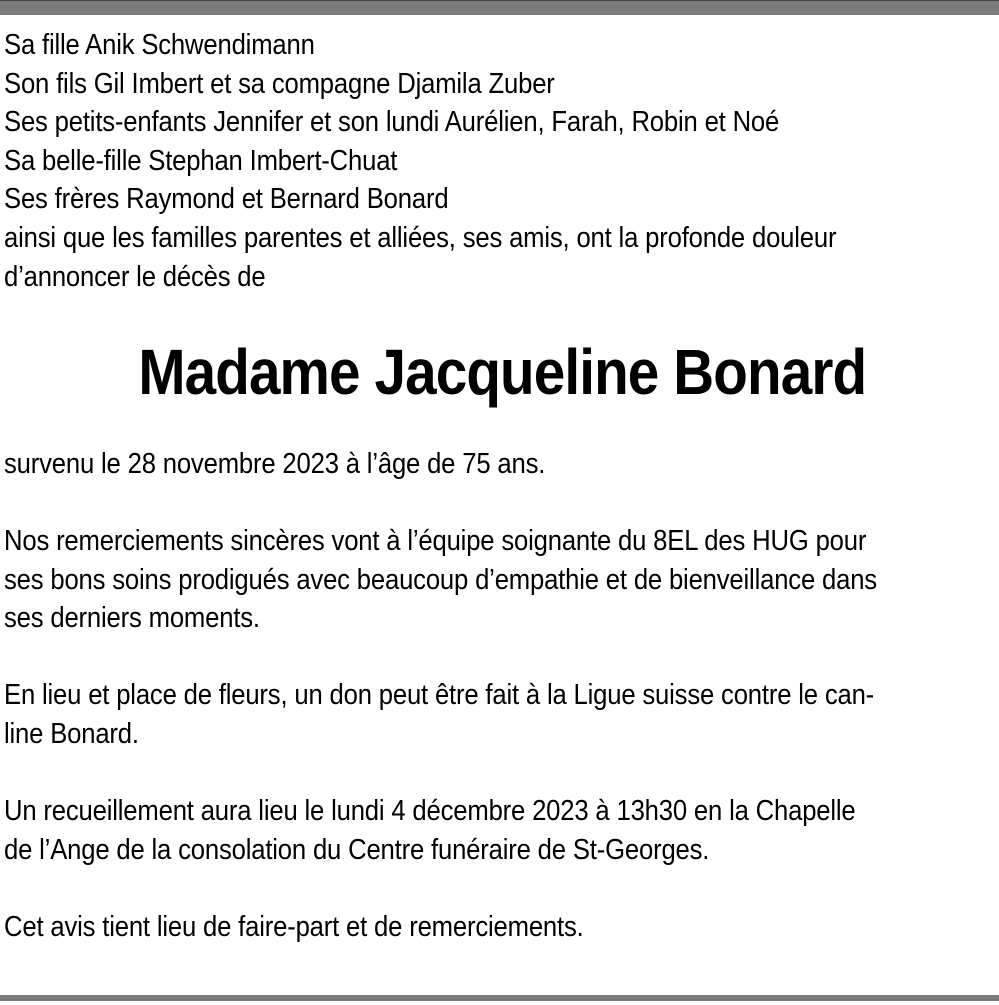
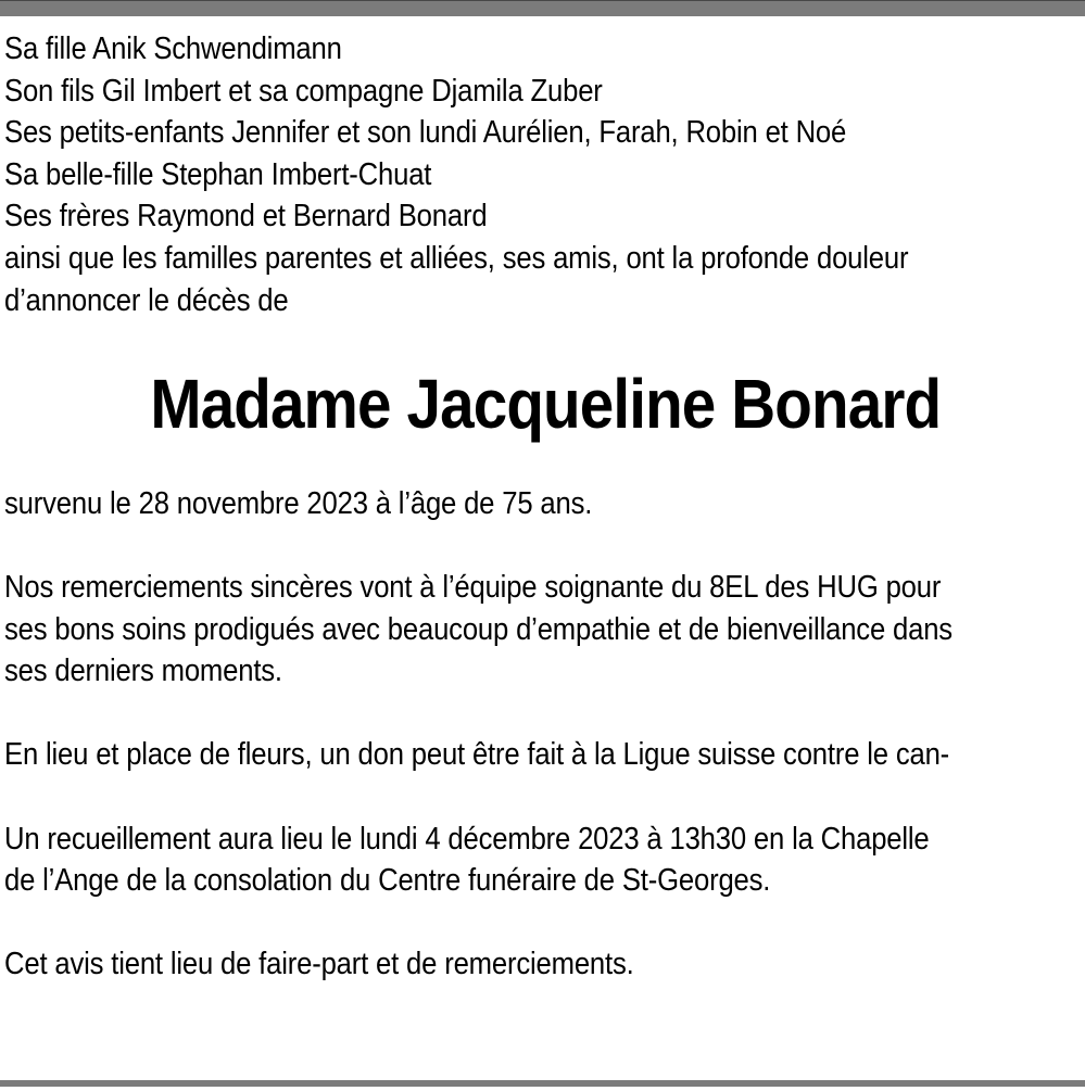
  Sa fille Anik Schwendimann
  Son fils Gil Imbert et sa compagne Djamila Zuber
  Ses petits-enfants Jennifer et son lundi Aurélien, Farah, Robin et Noé
  Sa belle-fille Stephan Imbert-Chuat
  Ses frères Raymond et Bernard Bonard
  ainsi que les familles parentes et alliées, ses amis, ont la profonde douleur
  d’annoncer le décès de
  Madame Jacqueline Bonard
  survenu le 28 novembre 2023 à l’âge de 75 ans.
  Nos remerciements sincères vont à l’équipe soignante du 8EL des HUG pour
  ses bons soins prodigués avec beaucoup d’empathie et de bienveillance dans
  ses derniers moments.
  En lieu et place de fleurs, un don peut être fait à la Ligue suisse contre le can-
- line Bonard.
  Un recueillement aura lieu le lundi 4 décembre 2023 à 13h30 en la Chapelle
  de l’Ange de la consolation du Centre funéraire de St-Georges.
  Cet avis tient lieu de faire-part et de remerciements.
